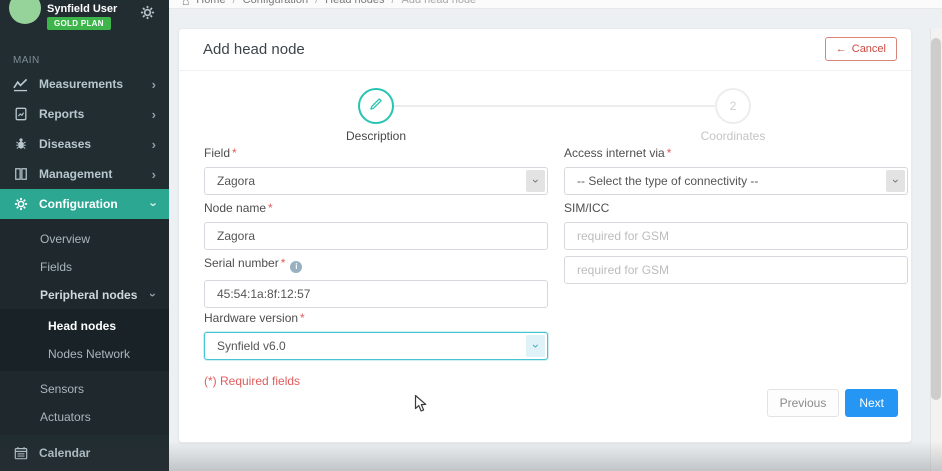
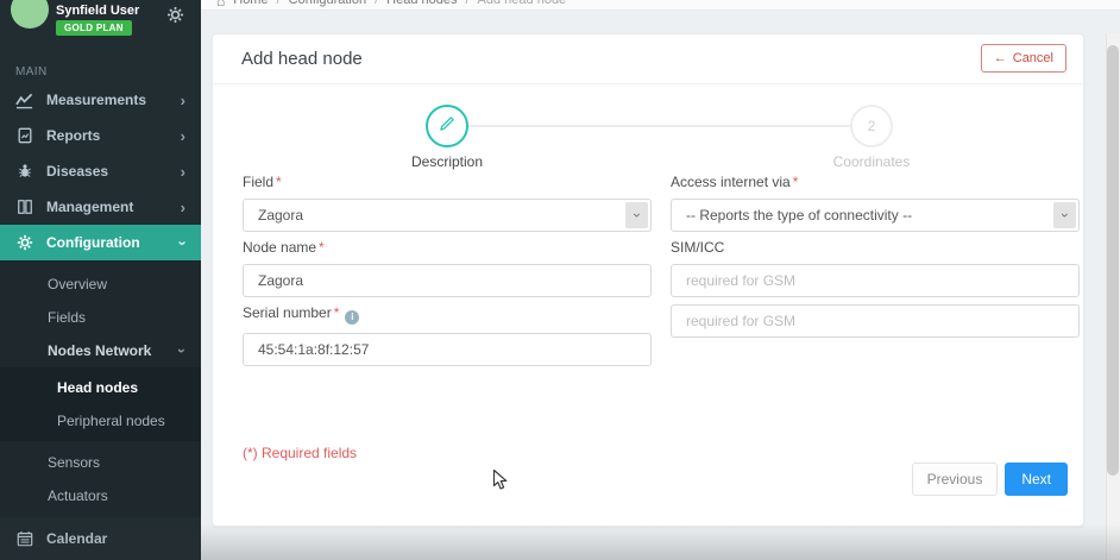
  Synfield User
  GOLD PLAN
  MAIN
  Measurements
  ›
  Reports
  ›
  Diseases
  ›
  Management
  ›
  Configuration
  Overview
  Fields
- Peripheral nodes
+ Nodes Network
  Head nodes
- Nodes Network
+ Peripheral nodes
  Sensors
  Actuators
  ⌂
  Home
  /
  Configuration
  /
  Head nodes
  /
  Add head node
  Add head node
  ←
  Cancel
  2
  Description
  Coordinates
  Field *
  Zagora
  Node name *
  Zagora
  Serial number * i
  45:54:1a:8f:12:57
- Hardware version *
- Synfield v6.0
  Access internet via *
- -- Select the type of connectivity --
+ -- Reports the type of connectivity --
  SIM/ICC
  required for GSM
  required for GSM
  (*) Required fields
  Previous
  Next
